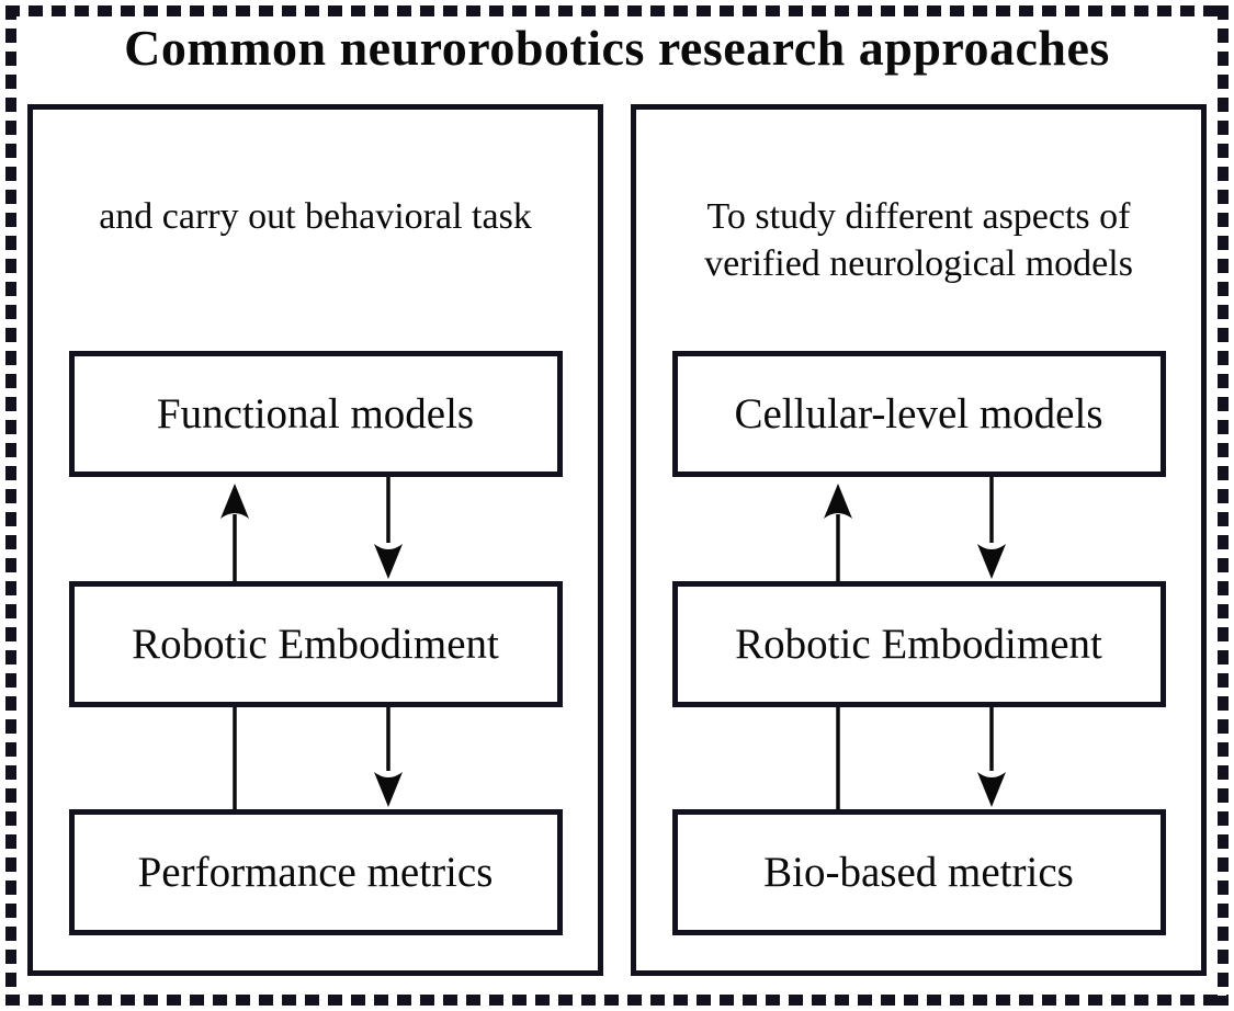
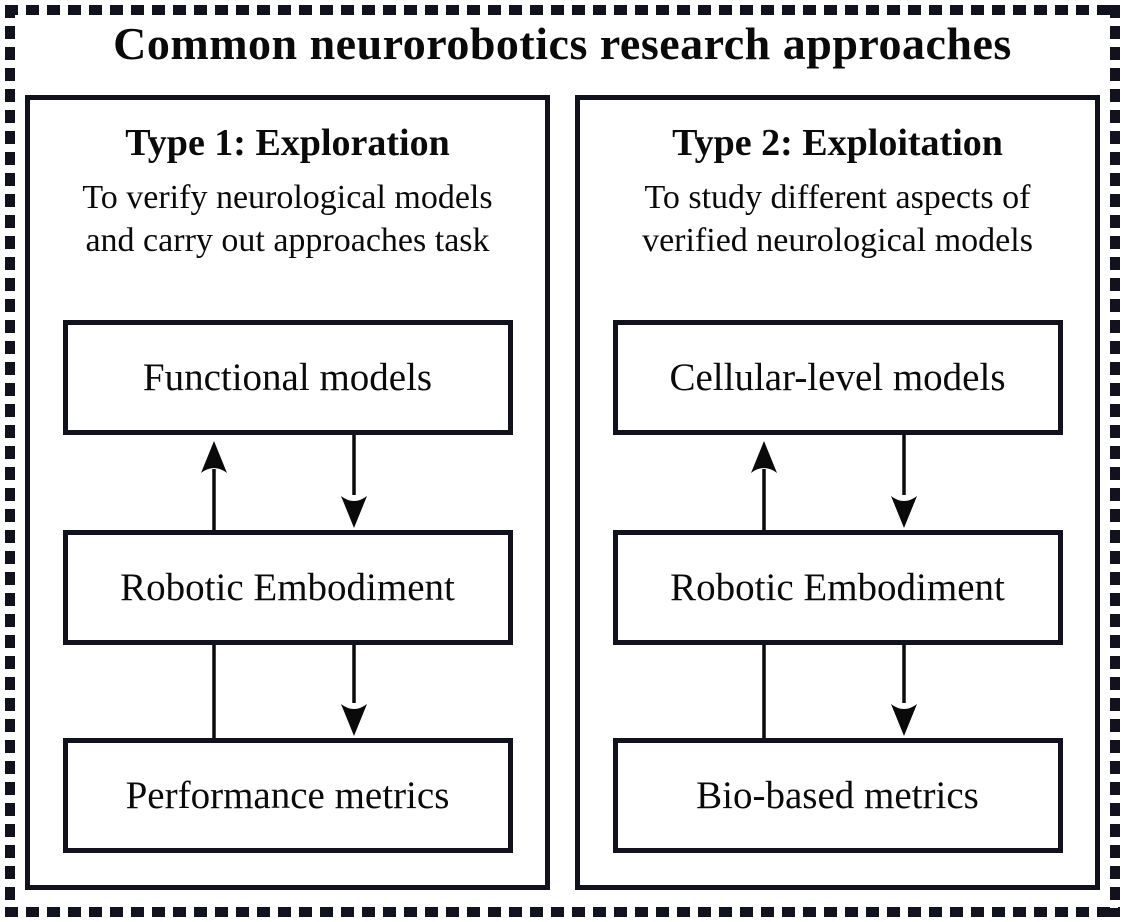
  Common neurorobotics research approaches
+ Type 1: Exploration
+ To verify neurological models
- and carry out behavioral task
+ and carry out approaches task
  Functional models
  Robotic Embodiment
  Performance metrics
+ Type 2: Exploitation
  To study different aspects of
  verified neurological models
  Cellular-level models
  Robotic Embodiment
  Bio-based metrics
